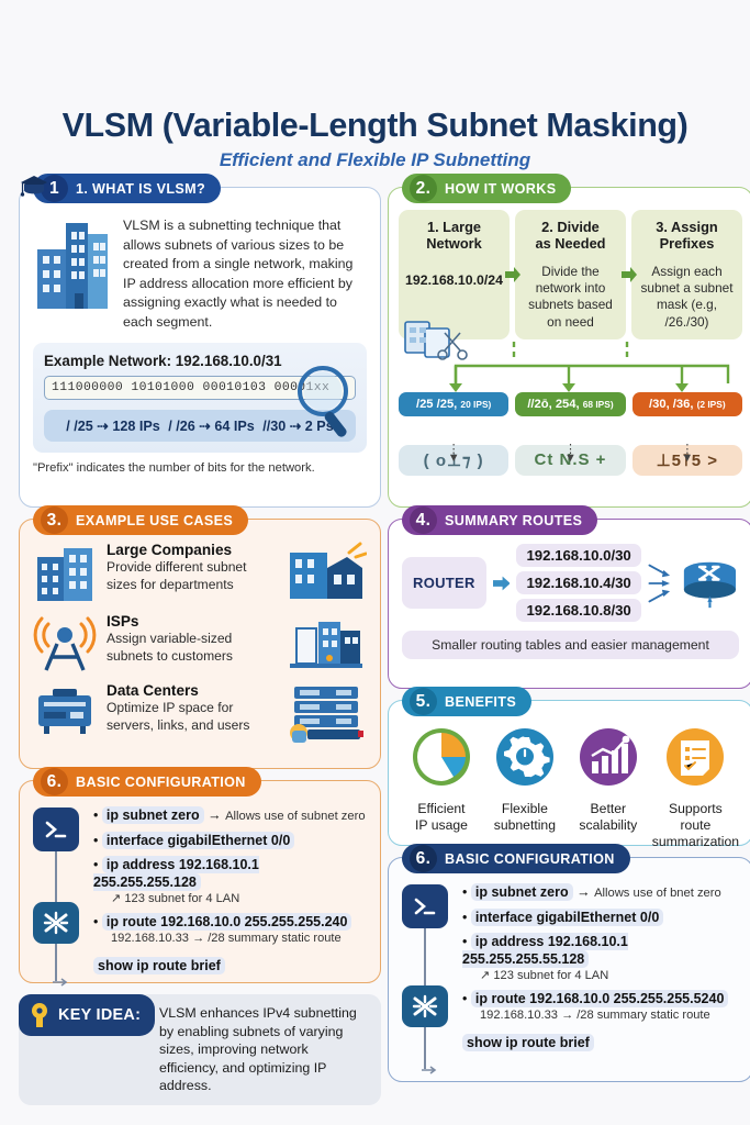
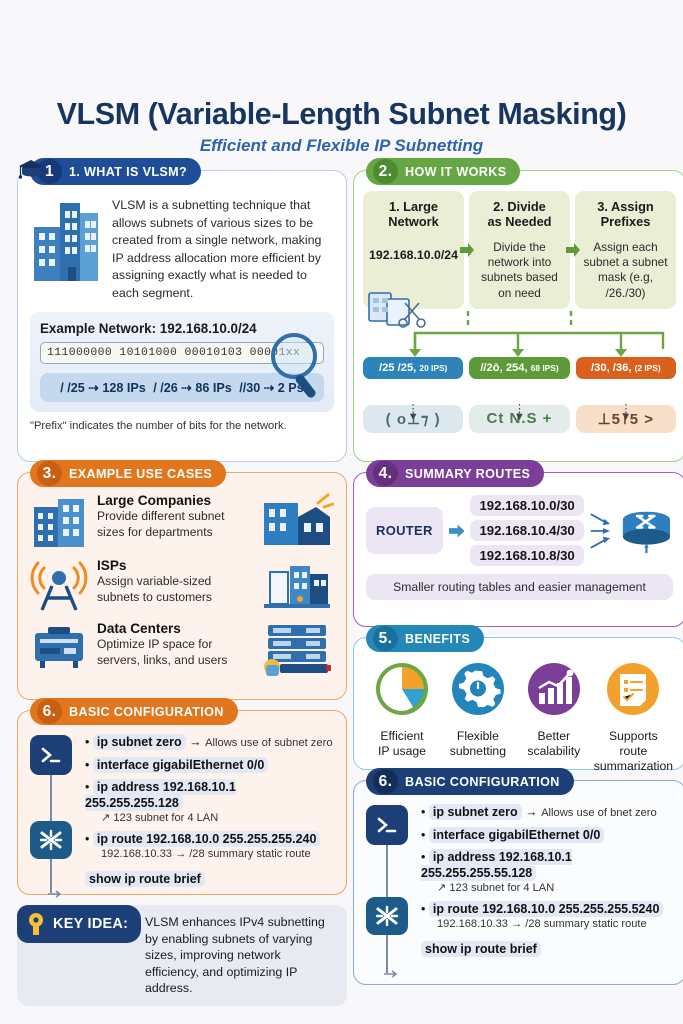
  VLSM (Variable-Length Subnet Masking)
  Efficient and Flexible IP Subnetting
  1
  1. WHAT IS VLSM?
  VLSM is a subnetting technique that allows subnets of various sizes to be created from a single network, making IP address allocation more efficient by assigning exactly what is needed to each segment.
- Example Network: 192.168.10.0/31
+ Example Network: 192.168.10.0/24
  111000000 10101000 00010103 0001xx
- / /25 ⇢ 128 IPs / /26 ⇢ 64 IPs //30 ⇢ 2 Ps
+ / /25 ⇢ 128 IPs / /26 ⇢ 86 IPs //30 ⇢ 2 Ps
  "Prefix" indicates the number of bits for the network.
  3.
  EXAMPLE USE CASES
  Large Companies
  Provide different subnet sizes for departments
  ISPs
  Assign variable-sized subnets to customers
  Data Centers
  Optimize IP space for servers, links, and users
  6.
  BASIC CONFIGURATION
  • ip subnet zero → Allows use of subnet zero
  • interface gigabilEthernet 0/0
  • ip address 192.168.10.1 255.255.255.128
  ↗ 123 subnet for 4 LAN
  • ip route 192.168.10.0 255.255.255.240
  192.168.10.33 → /28 summary static route
  show ip route brief
  KEY IDEA:
  VLSM enhances IPv4 subnetting by enabling subnets of varying sizes, improving network efficiency, and optimizing IP address.
  2.
  HOW IT WORKS
  1. Large
  Network
  192.168.10.0/24
  2. Divide
  as Needed
  Divide the network into subnets based on need
  3. Assign
  Prefixes
  Assign each subnet a subnet mask (e.g, /26./30)
  /25 /25, 20 IPS)
  //2ō, 254, 68 IPS)
  /30, /36, (2 IPS)
  ⋮
  ▼
  ⋮
  ▼
  ⋮
  ▼
  ( o⊥⁊ )
  Ct N.S +
  ⊥5⊺5 >
  4.
  SUMMARY ROUTES
  ROUTER
  192.168.10.0/30
  192.168.10.4/30
  192.168.10.8/30
  Smaller routing tables and easier management
  5.
  BENEFITS
  Efficient
  IP usage
  Flexible
  subnetting
  Better
  scalability
  Supports
  route
  summarization
  6.
  BASIC CONFIGURATION
  • ip subnet zero → Allows use of bnet zero
  • interface gigabilEthernet 0/0
  • ip address 192.168.10.1 255.255.255.55.128
  ↗ 123 subnet for 4 LAN
  • ip route 192.168.10.0 255.255.255.5240
  192.168.10.33 → /28 summary static route
  show ip route brief
